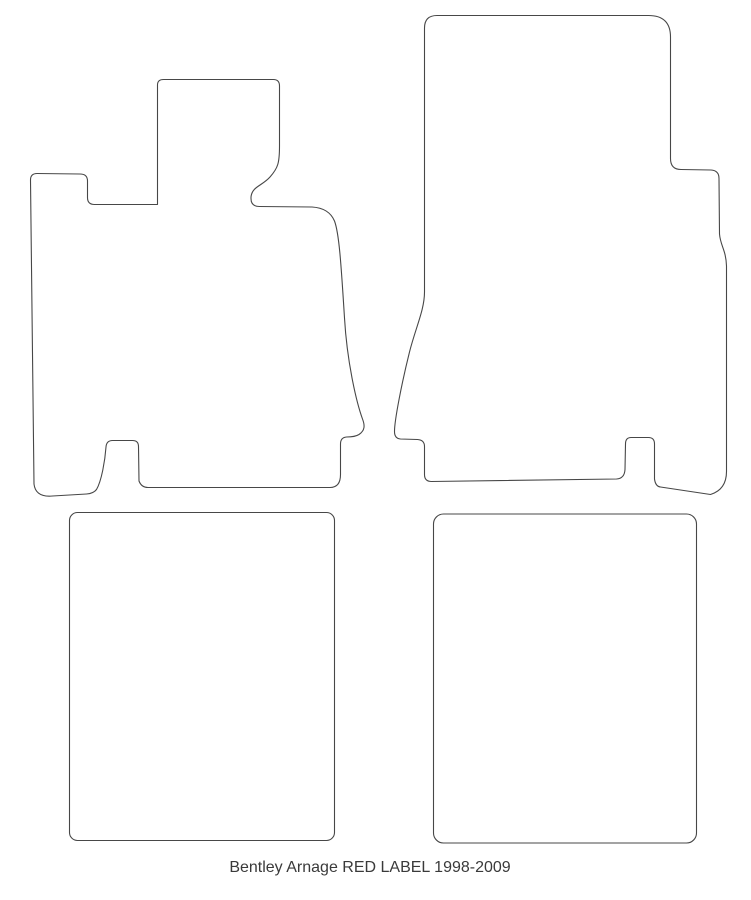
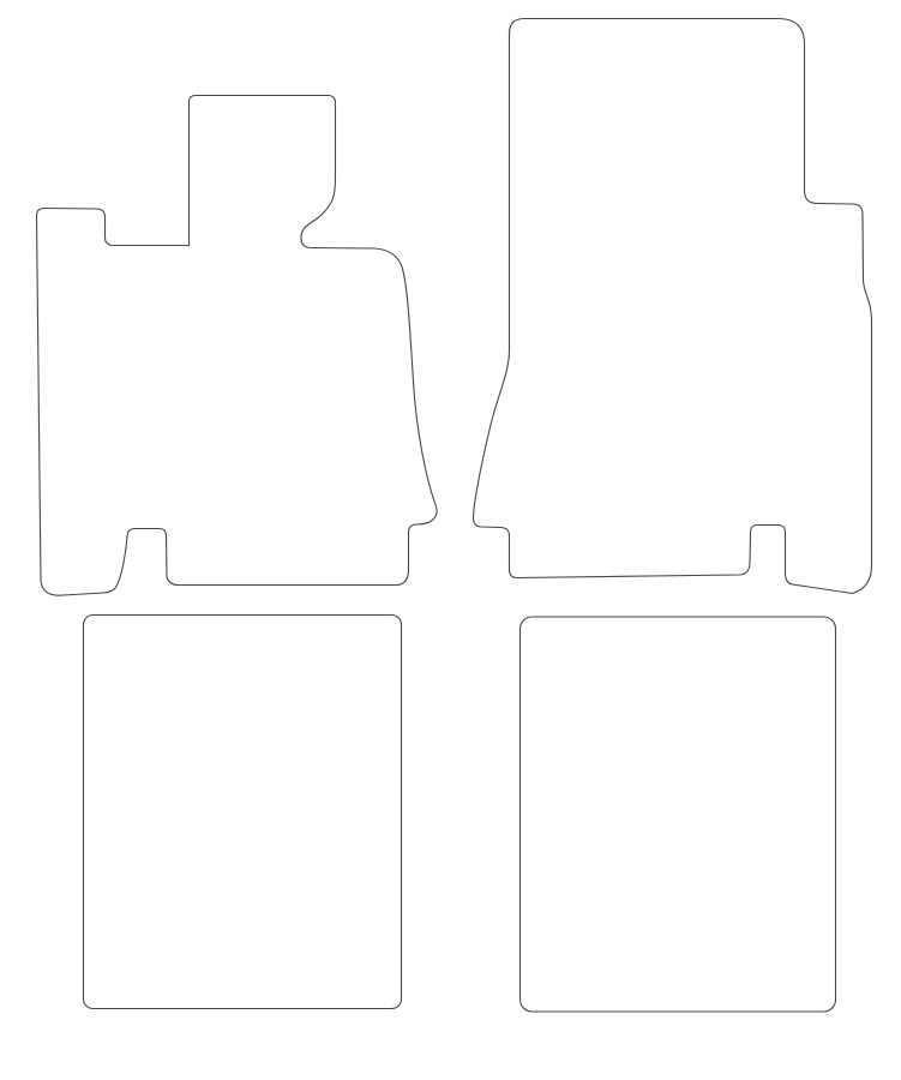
- Bentley Arnage RED LABEL 1998-2009
